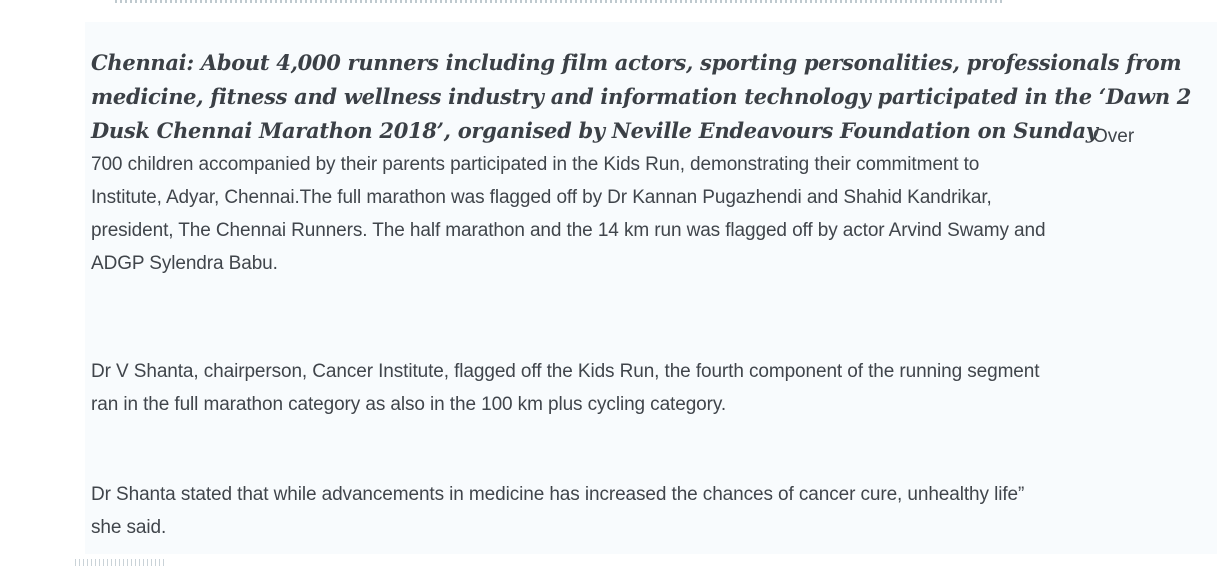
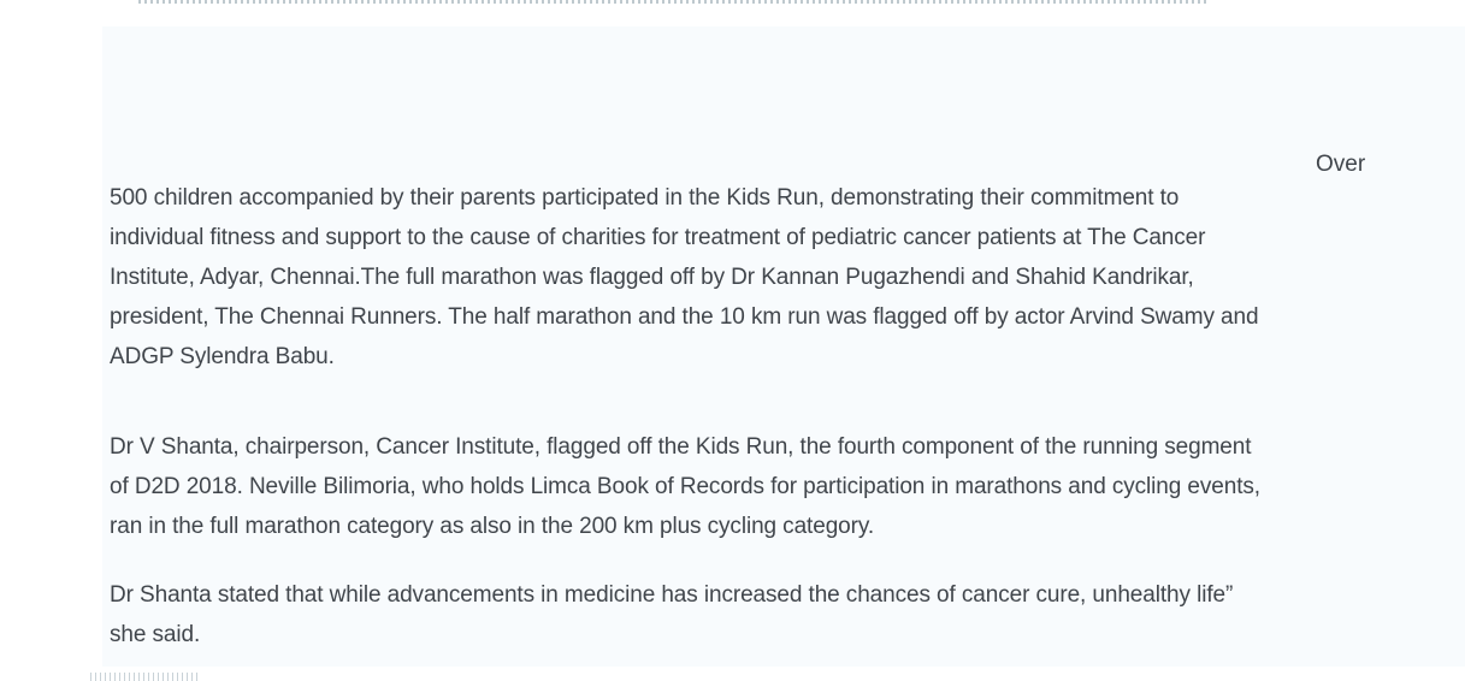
- Chennai: About 4,000 runners including film actors, sporting personalities, professionals from
- medicine, fitness and wellness industry and information technology participated in the ‘Dawn 2
- Dusk Chennai Marathon 2018’, organised by Neville Endeavours Foundation on Sunday
  Over
- 700 children accompanied by their parents participated in the Kids Run, demonstrating their commitment to
+ 500 children accompanied by their parents participated in the Kids Run, demonstrating their commitment to
+ individual fitness and support to the cause of charities for treatment of pediatric cancer patients at The Cancer
  Institute, Adyar, Chennai.The full marathon was flagged off by Dr Kannan Pugazhendi and Shahid Kandrikar,
- president, The Chennai Runners. The half marathon and the 14 km run was flagged off by actor Arvind Swamy and
+ president, The Chennai Runners. The half marathon and the 10 km run was flagged off by actor Arvind Swamy and
  ADGP Sylendra Babu.
  Dr V Shanta, chairperson, Cancer Institute, flagged off the Kids Run, the fourth component of the running segment
+ of D2D 2018. Neville Bilimoria, who holds Limca Book of Records for participation in marathons and cycling events,
- ran in the full marathon category as also in the 100 km plus cycling category.
+ ran in the full marathon category as also in the 200 km plus cycling category.
  Dr Shanta stated that while advancements in medicine has increased the chances of cancer cure, unhealthy life”
  she said.
